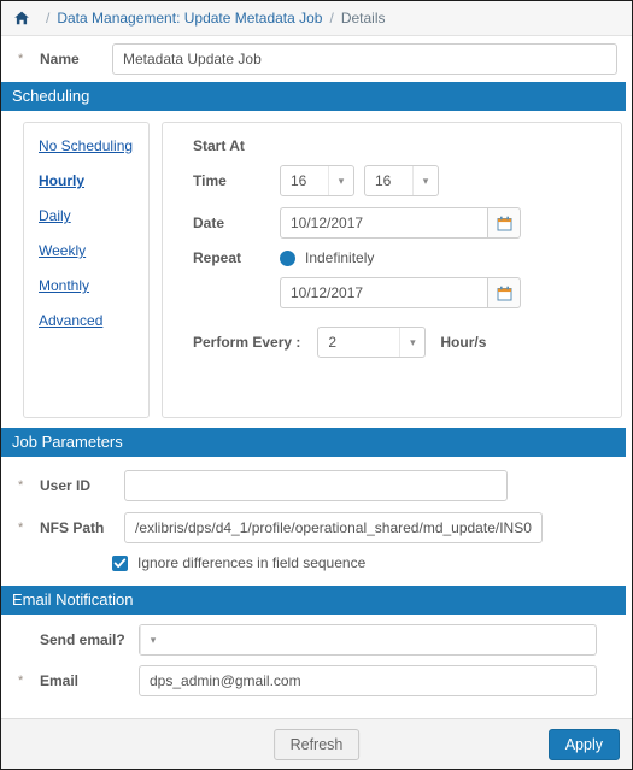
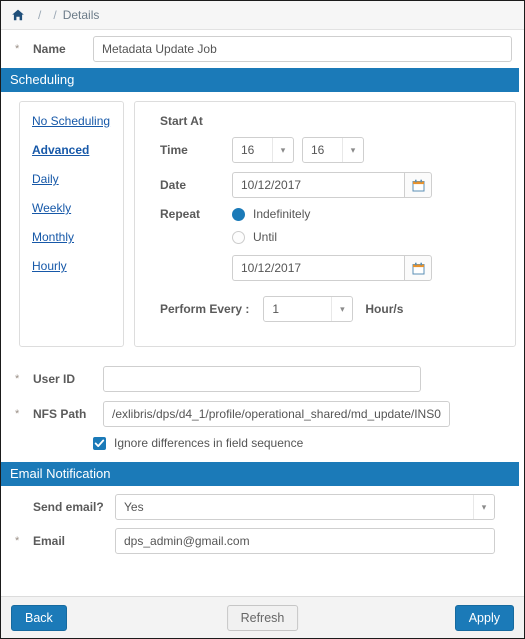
  /
- Data Management: Update Metadata Job
  /
  Details
  *
  Name
  Metadata Update Job
  Scheduling
  No Scheduling
- Hourly
+ Advanced
  Daily
  Weekly
  Monthly
- Advanced
+ Hourly
  Start At
  Time
  16
  ▾
  16
  ▾
  Date
  10/12/2017
  Repeat
  Indefinitely
+ Until
  10/12/2017
  Perform Every :
- 2
+ 1
  ▾
  Hour/s
- Job Parameters
  *
  User ID
  *
  NFS Path
  /exlibris/dps/d4_1/profile/operational_shared/md_update/INS0
  Ignore differences in field sequence
  Email Notification
  Send email?
+ Yes
  ▾
  *
  Email
  dps_admin@gmail.com
+ Back
  Refresh
  Apply
